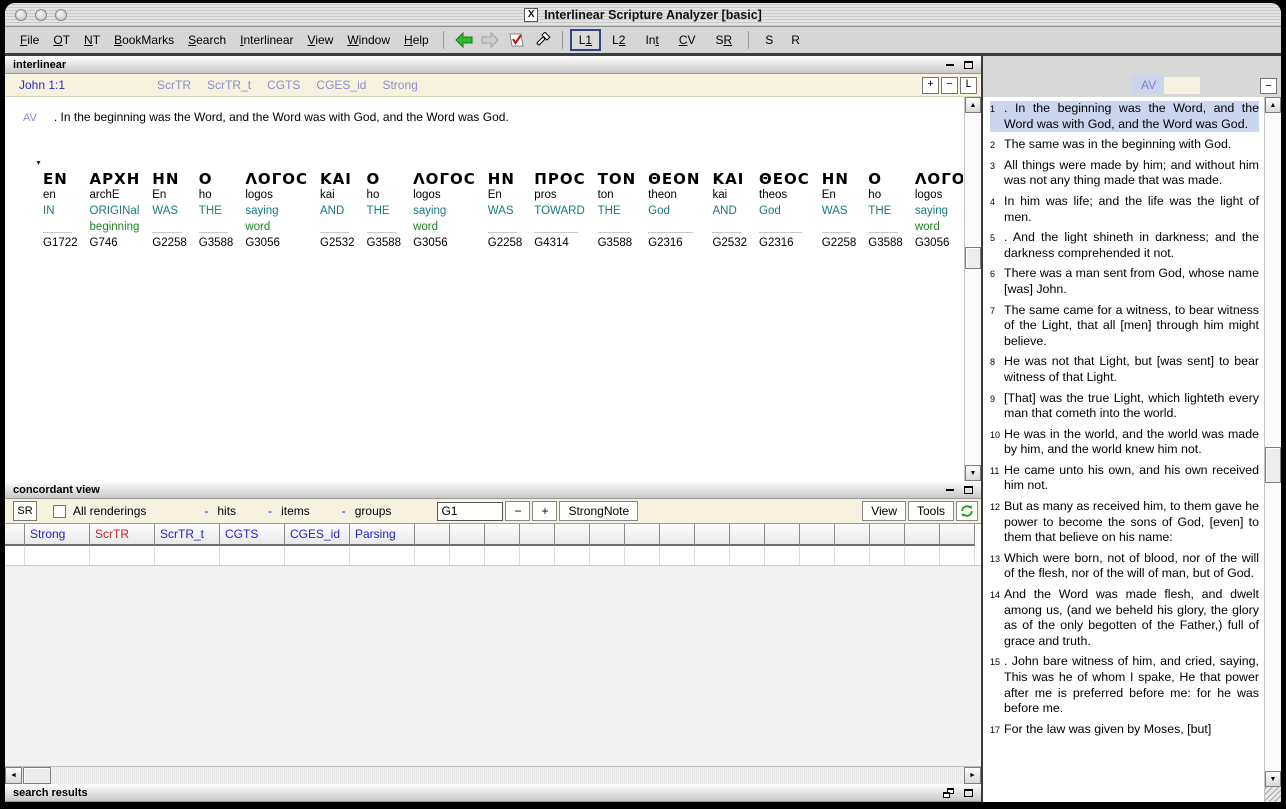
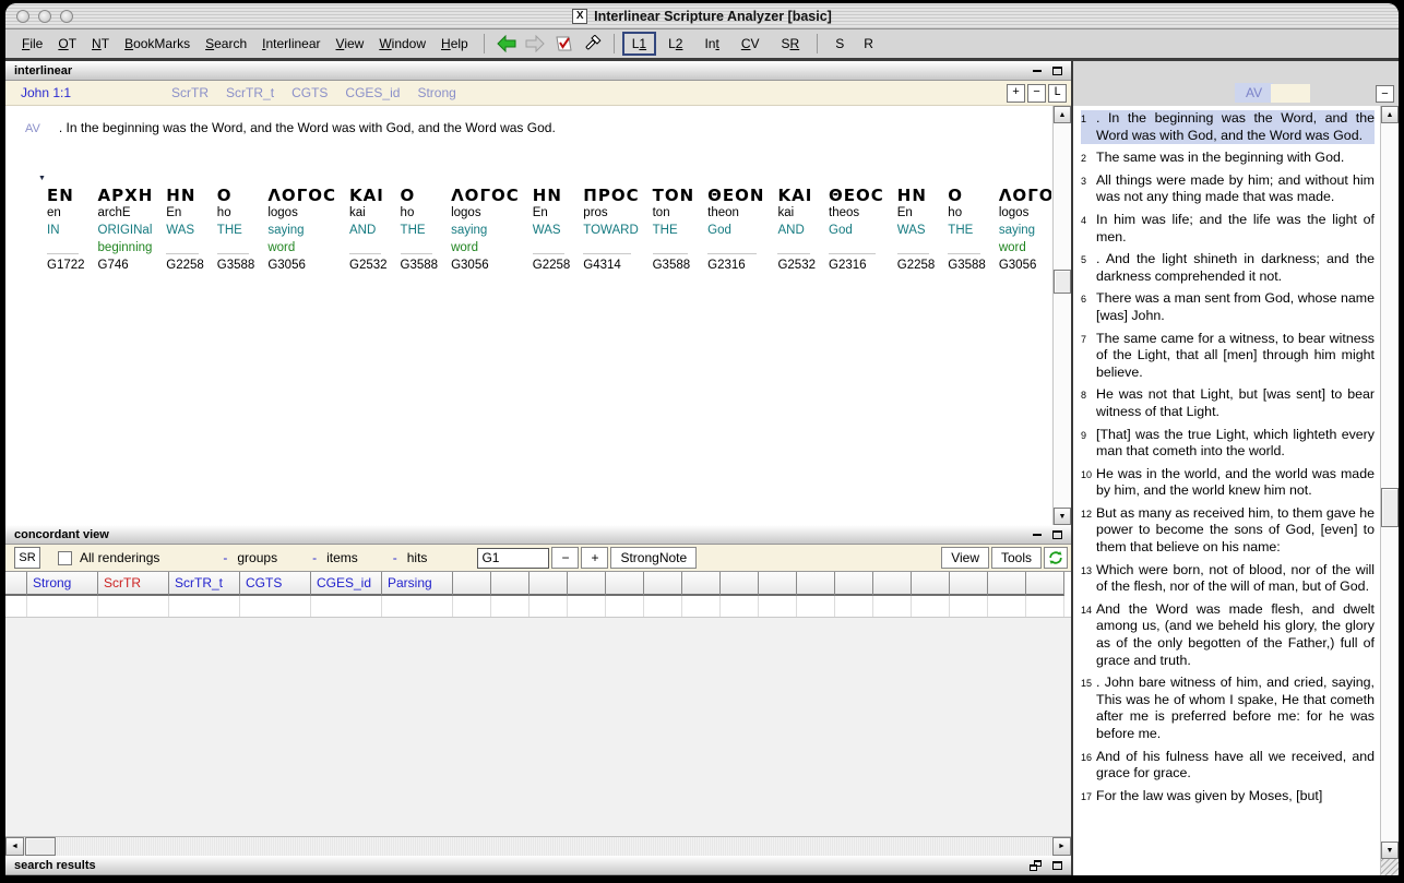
  X
  Interlinear Scripture Analyzer [basic]
  File
  OT
  NT
  BookMarks
  Search
  Interlinear
  View
  Window
  Help
  L1
  L2
  Int
  CV
  SR
  S
  R
  interlinear
  John 1:1
  ScrTR
  ScrTR_t
  CGTS
  CGES_id
  Strong
  +
  −
  L
  AV . In the beginning was the Word, and the Word was with God, and the Word was God.
  ΕΝ
  en
  IN
  G1722
  ΑΡΧΗ
  archE
  ORIGINal
  beginning
  G746
  ΗΝ
  En
  WAS
  G2258
  Ο
  ho
  THE
  G3588
  ΛΟΓΟC
  logos
  saying
  word
  G3056
  ΚΑΙ
  kai
  AND
  G2532
  Ο
  ho
  THE
  G3588
  ΛΟΓΟC
  logos
  saying
  word
  G3056
  ΗΝ
  En
  WAS
  G2258
  ΠΡΟC
  pros
  TOWARD
  G4314
  ΤΟΝ
  ton
  THE
  G3588
  ΘΕΟΝ
  theon
  God
  G2316
  ΚΑΙ
  kai
  AND
  G2532
  ΘΕΟC
  theos
  God
  G2316
  ΗΝ
  En
  WAS
  G2258
  Ο
  ho
  THE
  G3588
  ΛΟΓΟ
  logos
  saying
  word
  G3056
  concordant view
  SR
  All renderings
  -
- hits
+ groups
  -
  items
  -
- groups
+ hits
  G1
  −
  +
  StrongNote
  View
  Tools
  Strong
  ScrTR
  ScrTR_t
  CGTS
  CGES_id
  Parsing
  search results
  AV
  −
  1
  . In the beginning was the Word, and the Word was with God, and the Word was God.
  2
  The same was in the beginning with God.
  3
  All things were made by him; and without him was not any thing made that was made.
  4
  In him was life; and the life was the light of men.
  5
  . And the light shineth in darkness; and the darkness comprehended it not.
  6
  There was a man sent from God, whose name [was] John.
  7
  The same came for a witness, to bear witness of the Light, that all [men] through him might believe.
  8
  He was not that Light, but [was sent] to bear witness of that Light.
  9
  [That] was the true Light, which lighteth every man that cometh into the world.
  10
  He was in the world, and the world was made by him, and the world knew him not.
- 11
- He came unto his own, and his own received him not.
  12
  But as many as received him, to them gave he power to become the sons of God, [even] to them that believe on his name:
  13
  Which were born, not of blood, nor of the will of the flesh, nor of the will of man, but of God.
  14
  And the Word was made flesh, and dwelt among us, (and we beheld his glory, the glory as of the only begotten of the Father,) full of grace and truth.
  15
- . John bare witness of him, and cried, saying, This was he of whom I spake, He that power after me is preferred before me: for he was before me.
+ . John bare witness of him, and cried, saying, This was he of whom I spake, He that cometh after me is preferred before me: for he was before me.
+ 16
+ And of his fulness have all we received, and grace for grace.
  17
  For the law was given by Moses, [but]
